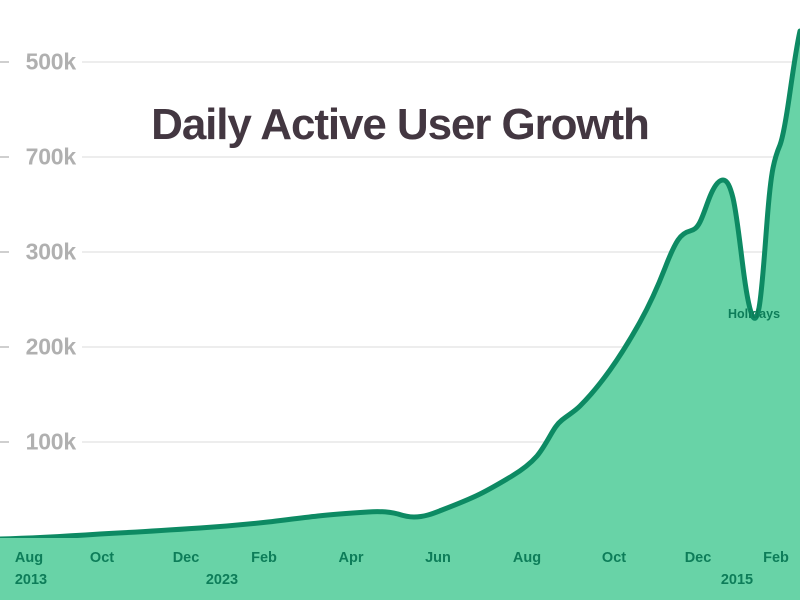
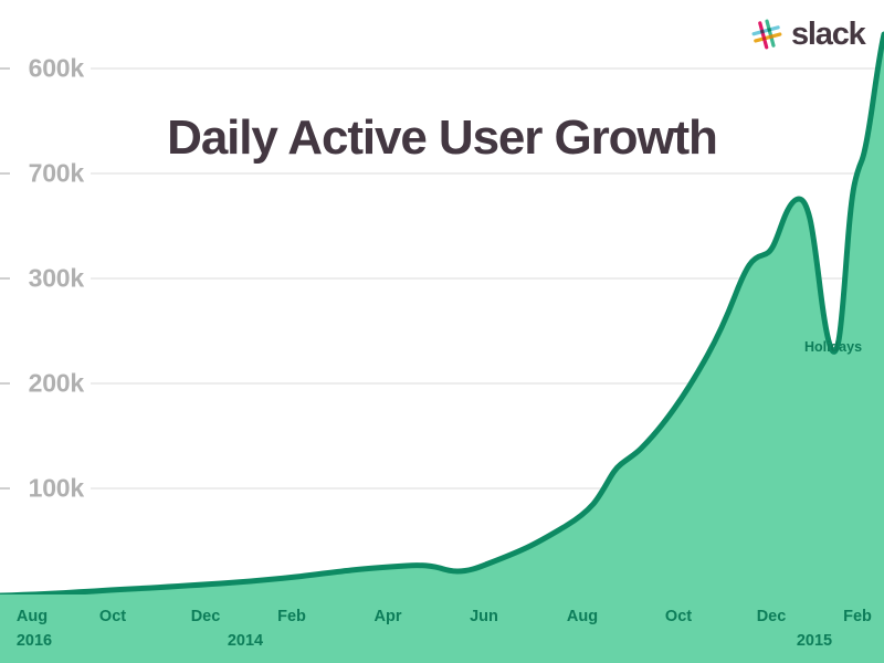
- 500k
+ 600k
  700k
  300k
  200k
  100k
  Daily Active User Growth
  Holidays
  Aug
  Oct
  Dec
  Feb
  Apr
  Jun
  Aug
  Oct
  Dec
  Feb
- 2013
+ 2016
- 2023
+ 2014
  2015
+ slack
